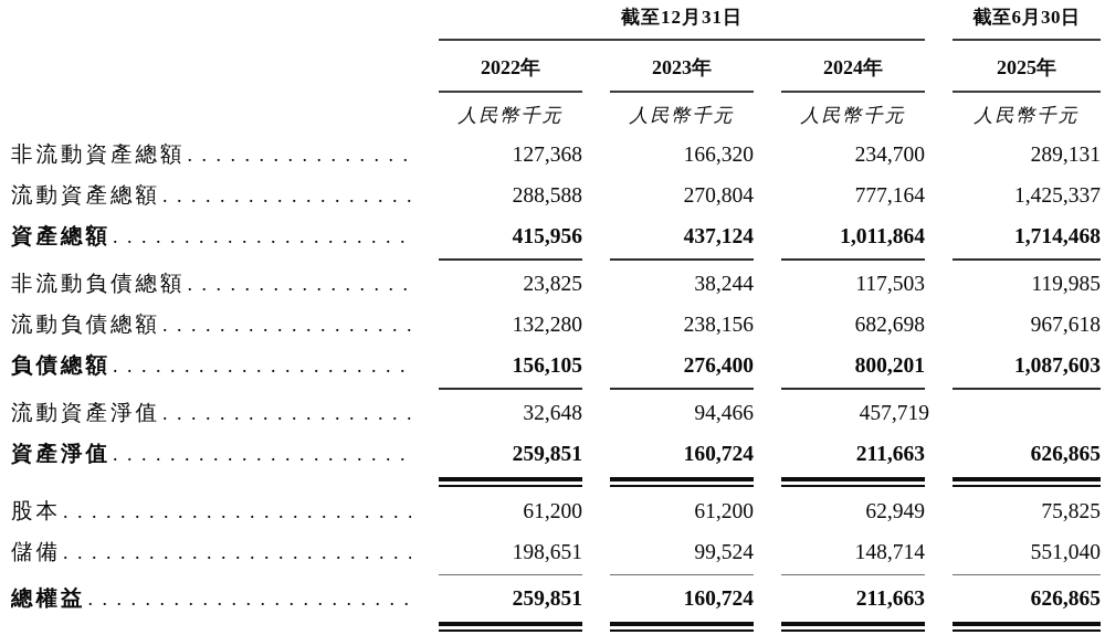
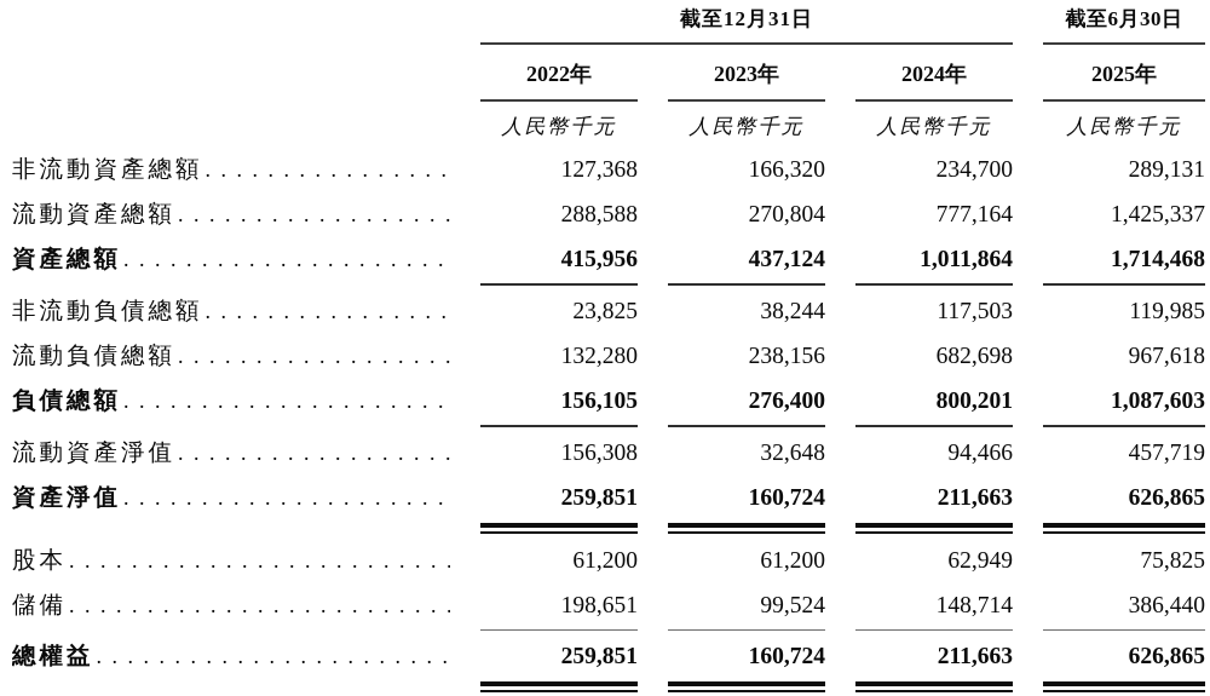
  截至12月31日
  截至6月30日
  2022年
  2023年
  2024年
  2025年
  人民幣千元
  人民幣千元
  人民幣千元
  人民幣千元
  非流動資產總額
  127,368
  166,320
  234,700
  289,131
  流動資產總額
  288,588
  270,804
  777,164
  1,425,337
  資產總額
  415,956
  437,124
  1,011,864
  1,714,468
  非流動負債總額
  23,825
  38,244
  117,503
  119,985
  流動負債總額
  132,280
  238,156
  682,698
  967,618
  負債總額
  156,105
  276,400
  800,201
  1,087,603
  流動資產淨值
+ 156,308
  32,648
  94,466
  457,719
  資產淨值
  259,851
  160,724
  211,663
  626,865
  股本
  61,200
  61,200
  62,949
  75,825
  儲備
  198,651
  99,524
  148,714
- 551,040
+ 386,440
  總權益
  259,851
  160,724
  211,663
  626,865
